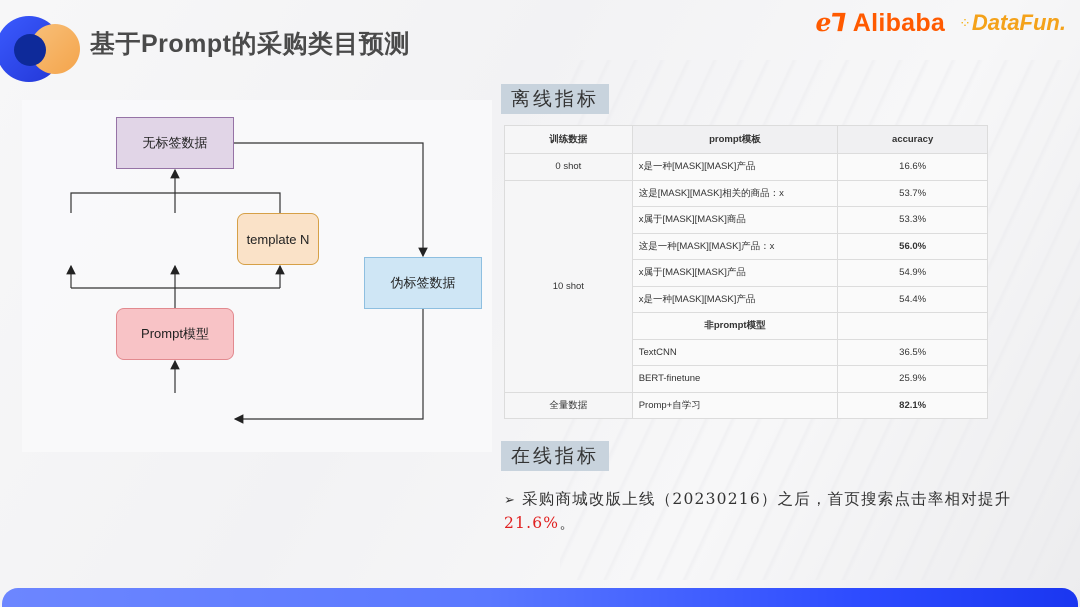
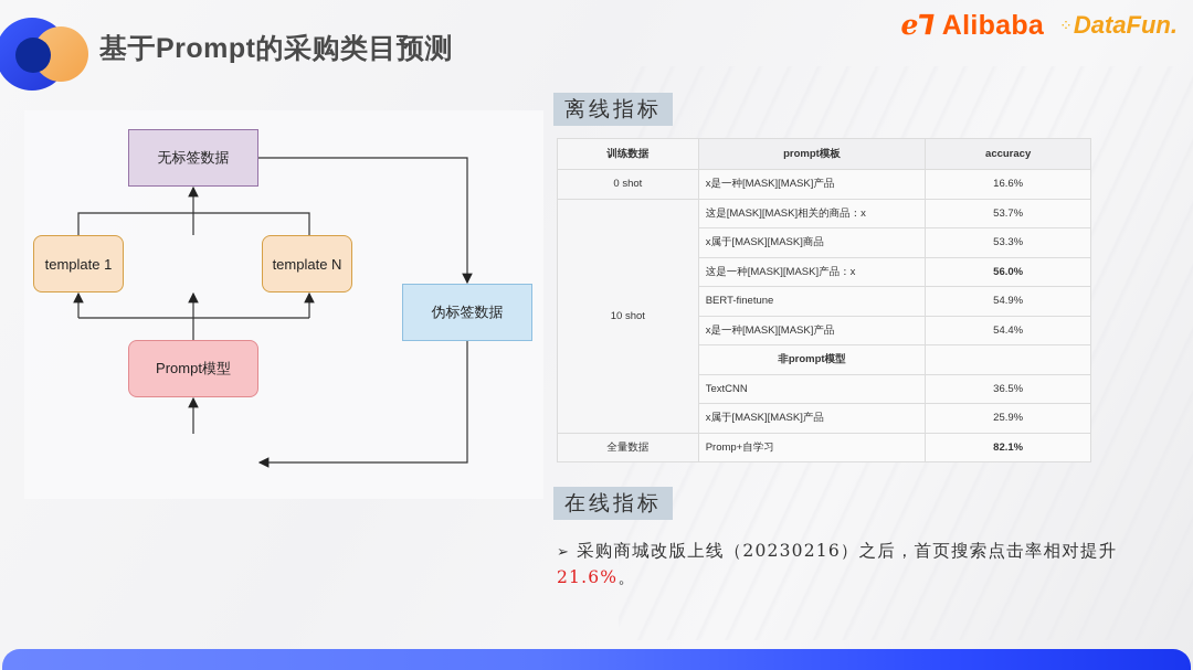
  基于Prompt的采购类目预测
  ℯ⅂ Alibaba
  ⁘
  DataFun.
  无标签数据
+ template 1
  template N
  Prompt模型
  伪标签数据
  离线指标
  训练数据	prompt模板	accuracy
  0 shot	x是一种[MASK][MASK]产品	16.6%
  10 shot	这是[MASK][MASK]相关的商品：x	53.7%
  x属于[MASK][MASK]商品	53.3%
  这是一种[MASK][MASK]产品：x	56.0%
- x属于[MASK][MASK]产品	54.9%
+ BERT-finetune	54.9%
  x是一种[MASK][MASK]产品	54.4%
  非prompt模型
  TextCNN	36.5%
- BERT-finetune	25.9%
+ x属于[MASK][MASK]产品	25.9%
  全量数据	Promp+自学习	82.1%
  在线指标
  ➢ 采购商城改版上线（20230216）之后，首页搜索点击率相对提升
  21.6%。
